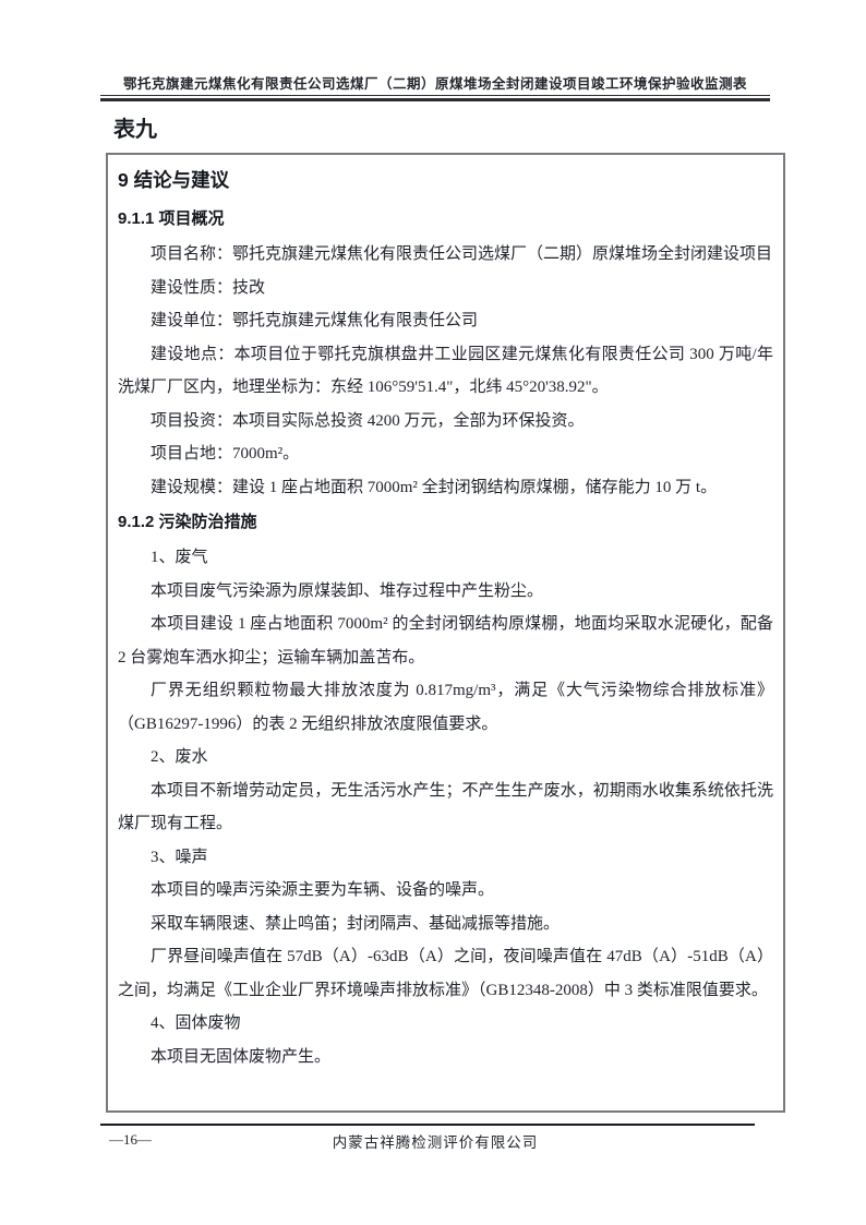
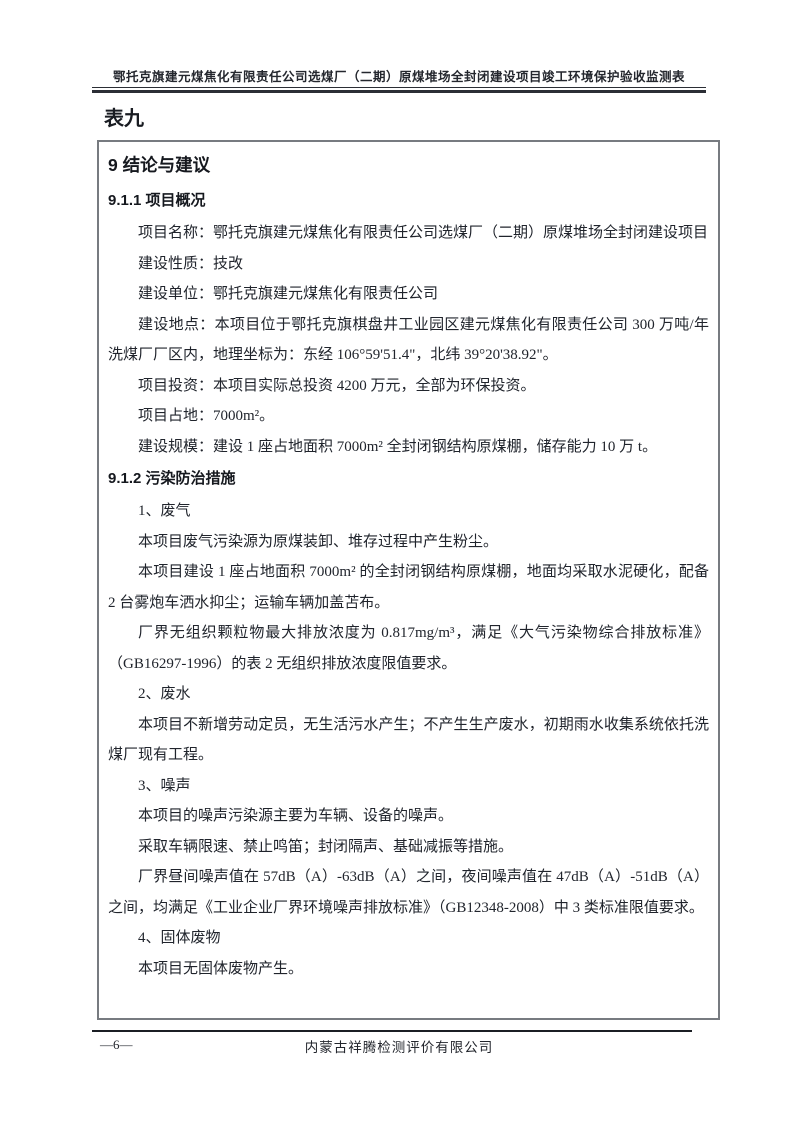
  鄂托克旗建元煤焦化有限责任公司选煤厂（二期）原煤堆场全封闭建设项目竣工环境保护验收监测表
  表九
  9 结论与建议
  9.1.1 项目概况
  项目名称：鄂托克旗建元煤焦化有限责任公司选煤厂（二期）原煤堆场全封闭建设项目
  建设性质：技改
  建设单位：鄂托克旗建元煤焦化有限责任公司
- 建设地点：本项目位于鄂托克旗棋盘井工业园区建元煤焦化有限责任公司 300 万吨/年洗煤厂厂区内，地理坐标为：东经 106°59'51.4"，北纬 45°20'38.92"。
+ 建设地点：本项目位于鄂托克旗棋盘井工业园区建元煤焦化有限责任公司 300 万吨/年洗煤厂厂区内，地理坐标为：东经 106°59'51.4"，北纬 39°20'38.92"。
  项目投资：本项目实际总投资 4200 万元，全部为环保投资。
  项目占地：7000m²。
  建设规模：建设 1 座占地面积 7000m² 全封闭钢结构原煤棚，储存能力 10 万 t。
  9.1.2 污染防治措施
  1、废气
  本项目废气污染源为原煤装卸、堆存过程中产生粉尘。
  本项目建设 1 座占地面积 7000m² 的全封闭钢结构原煤棚，地面均采取水泥硬化，配备 2 台雾炮车洒水抑尘；运输车辆加盖苫布。
  厂界无组织颗粒物最大排放浓度为 0.817mg/m³，满足《大气污染物综合排放标准》（GB16297-1996）的表 2 无组织排放浓度限值要求。
  2、废水
  本项目不新增劳动定员，无生活污水产生；不产生生产废水，初期雨水收集系统依托洗煤厂现有工程。
  3、噪声
  本项目的噪声污染源主要为车辆、设备的噪声。
  采取车辆限速、禁止鸣笛；封闭隔声、基础减振等措施。
  厂界昼间噪声值在 57dB（A）-63dB（A）之间，夜间噪声值在 47dB（A）-51dB（A）之间，均满足《工业企业厂界环境噪声排放标准》（GB12348-2008）中 3 类标准限值要求。
  4、固体废物
  本项目无固体废物产生。
- —16—
+ —6—
  内蒙古祥腾检测评价有限公司
